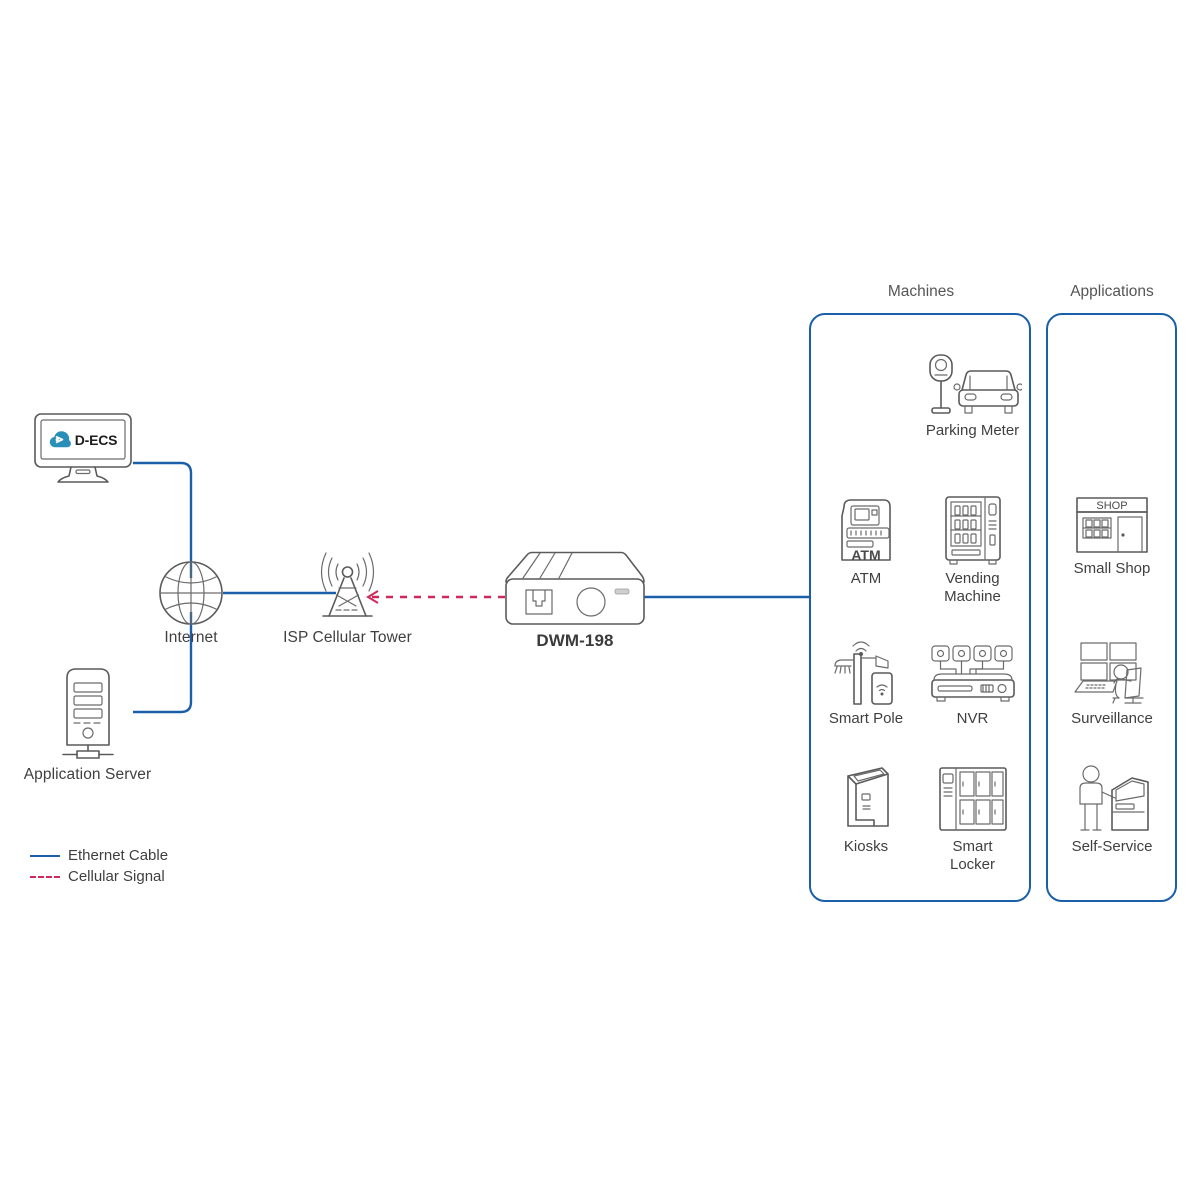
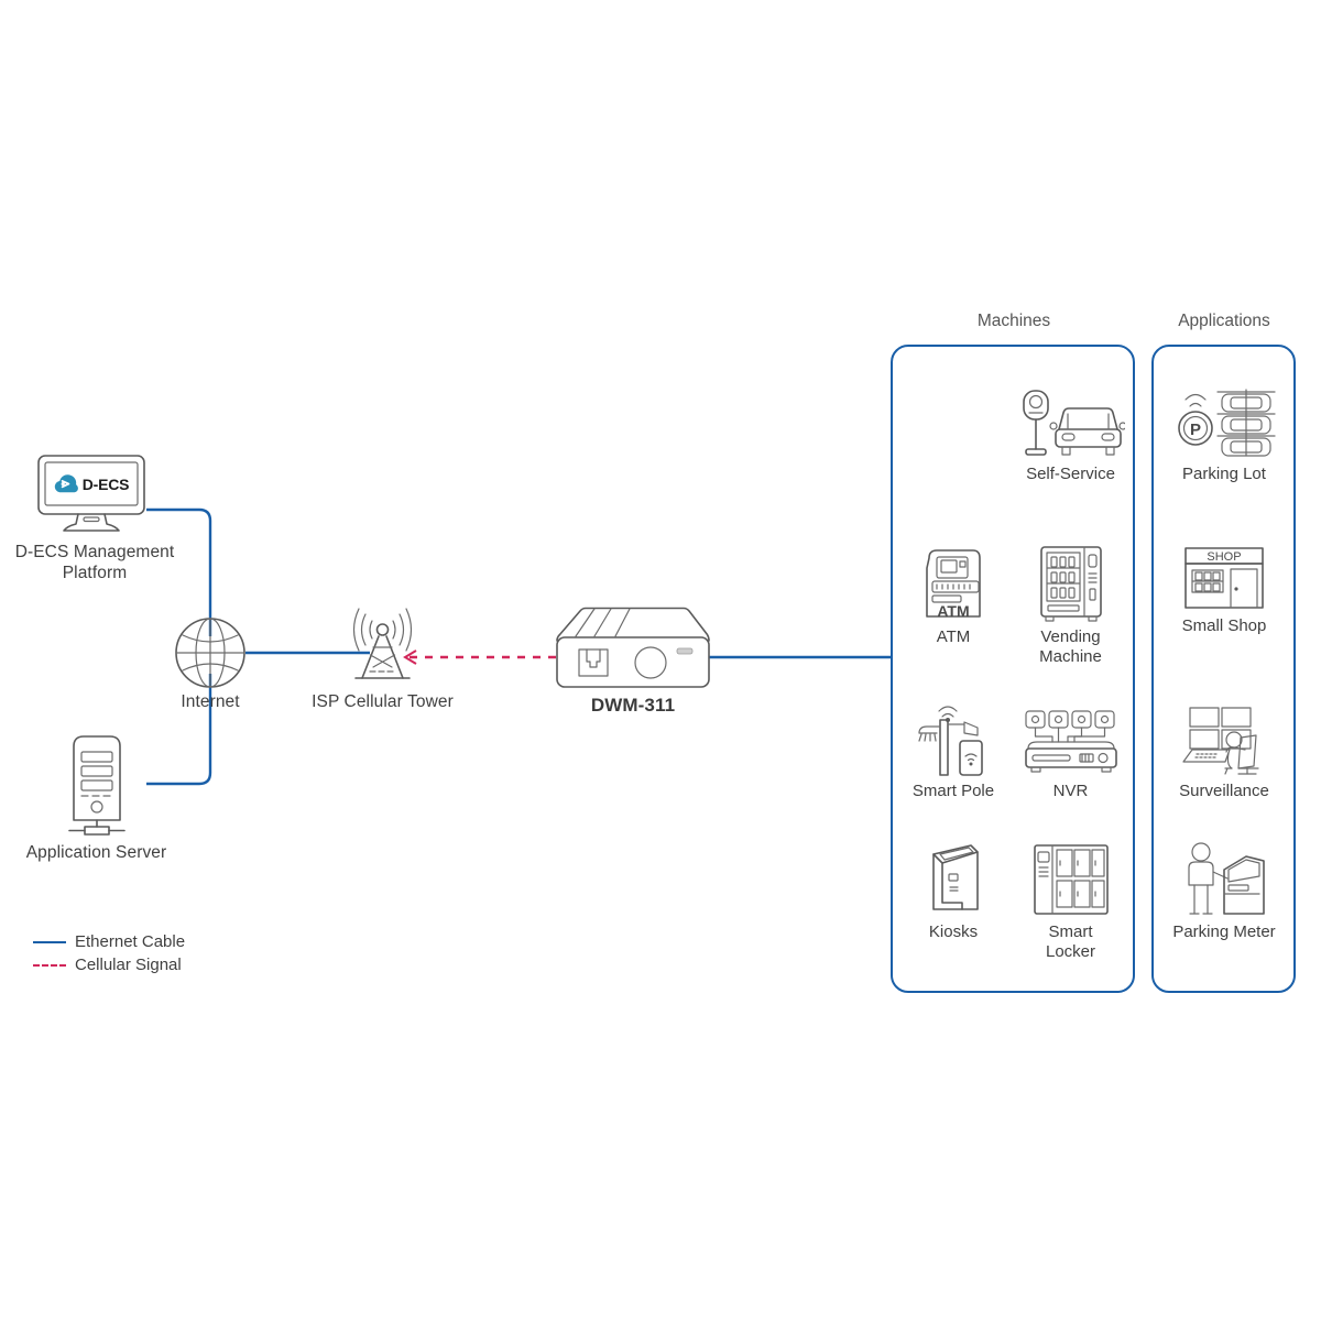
  D-ECS
+ D-ECS Management
+ Platform
  Internet
  Application Server
  ISP Cellular Tower
- DWM-198
+ DWM-311
  Machines
  Applications
- Parking Meter
+ Self-Service
  ATM
  ATM
  Vending
  Machine
  Smart Pole
  NVR
  Kiosks
  Smart
  Locker
+ P
+ Parking Lot
  SHOP
  Small Shop
  Surveillance
- Self-Service
+ Parking Meter
  Ethernet Cable
  Cellular Signal
